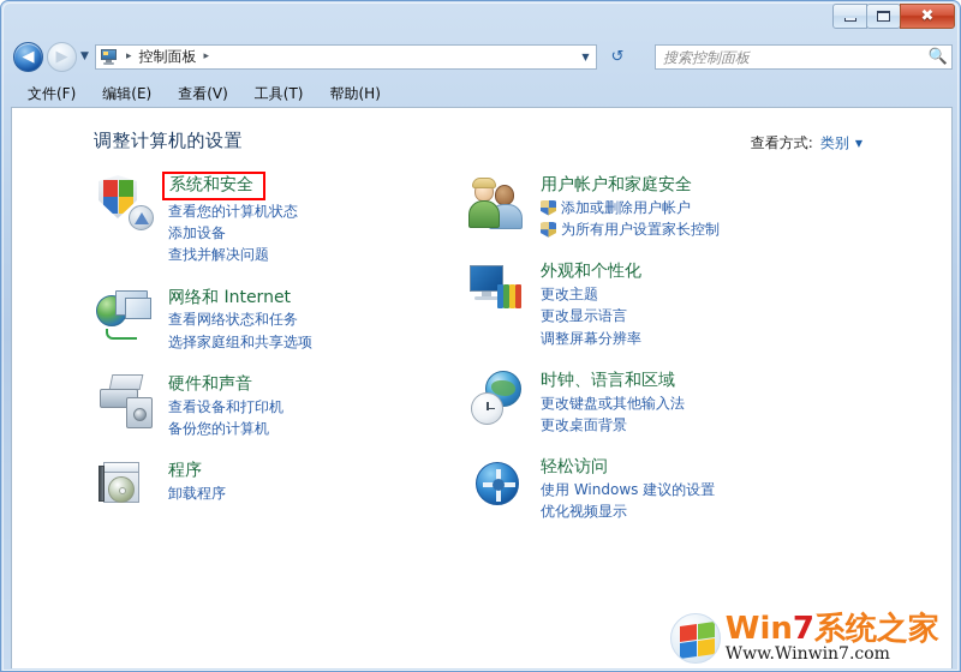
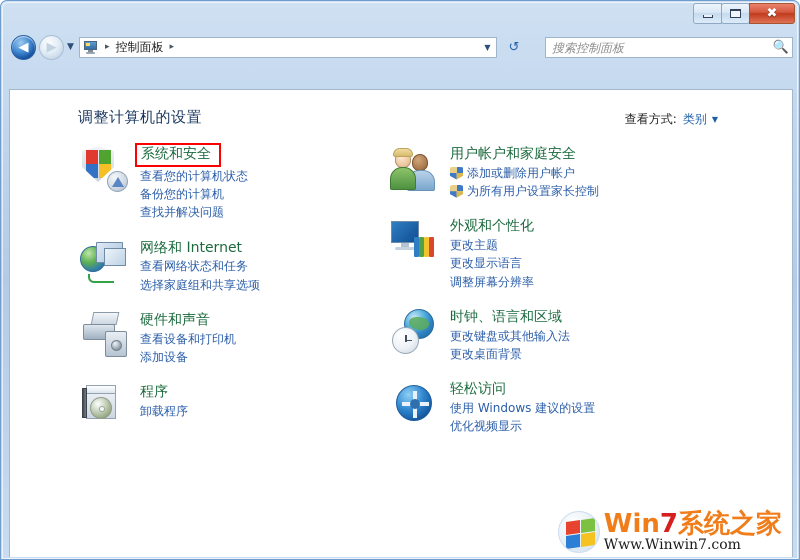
  ✖
  ◀
  ▶
  ▼
  ▸
  控制面板
  ▸
  ▼
  ↺
  搜索控制面板
  🔍
- 文件(F)
- 编辑(E)
- 查看(V)
- 工具(T)
- 帮助(H)
  调整计算机的设置
  查看方式:
  类别
  ▼
  系统和安全
  查看您的计算机状态
- 添加设备
+ 备份您的计算机
  查找并解决问题
  网络和 Internet
  查看网络状态和任务
  选择家庭组和共享选项
  硬件和声音
  查看设备和打印机
- 备份您的计算机
+ 添加设备
  程序
  卸载程序
  用户帐户和家庭安全
  添加或删除用户帐户
  为所有用户设置家长控制
  外观和个性化
  更改主题
  更改显示语言
  调整屏幕分辨率
  时钟、语言和区域
  更改键盘或其他输入法
  更改桌面背景
  轻松访问
  使用 Windows 建议的设置
  优化视频显示
  Win7系统之家
  Www.Winwin7.com
